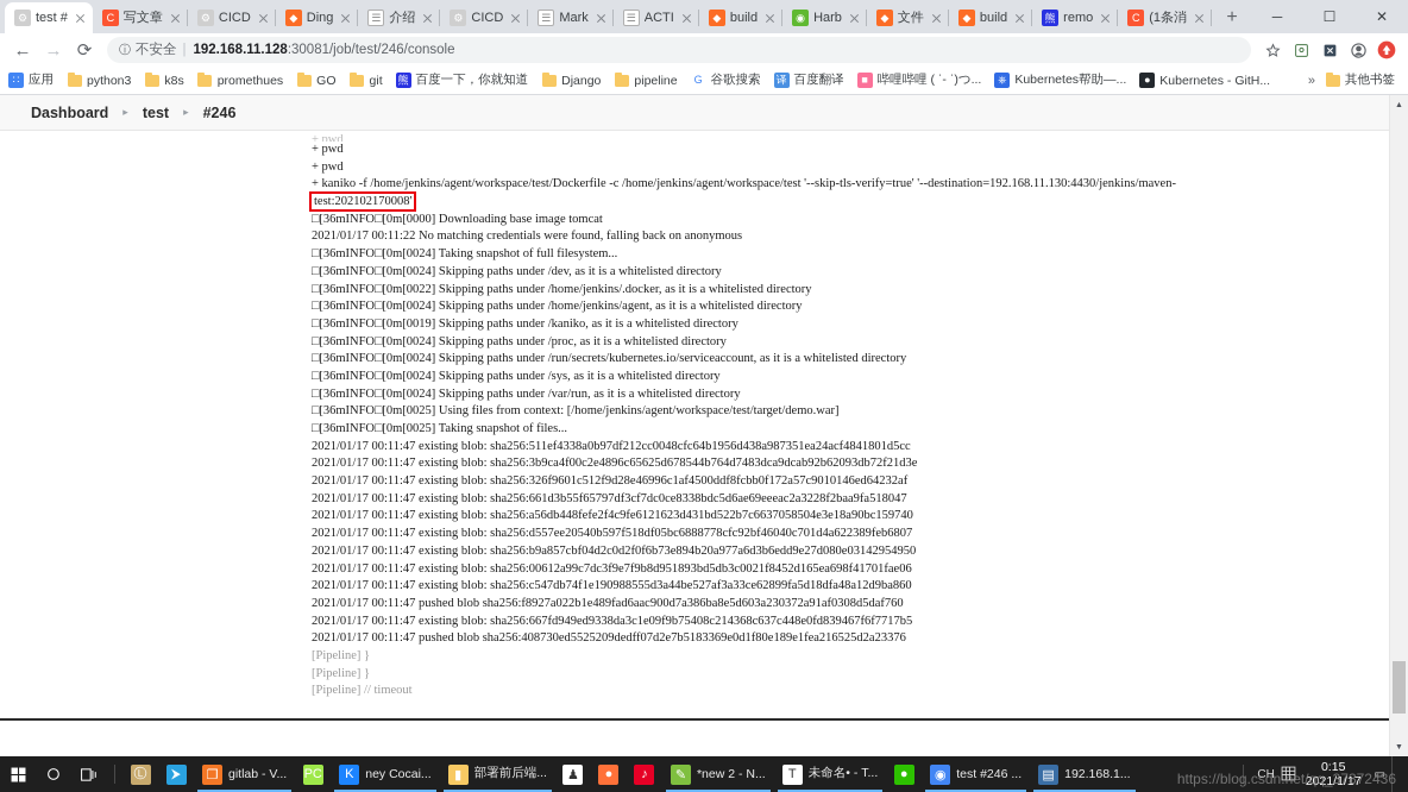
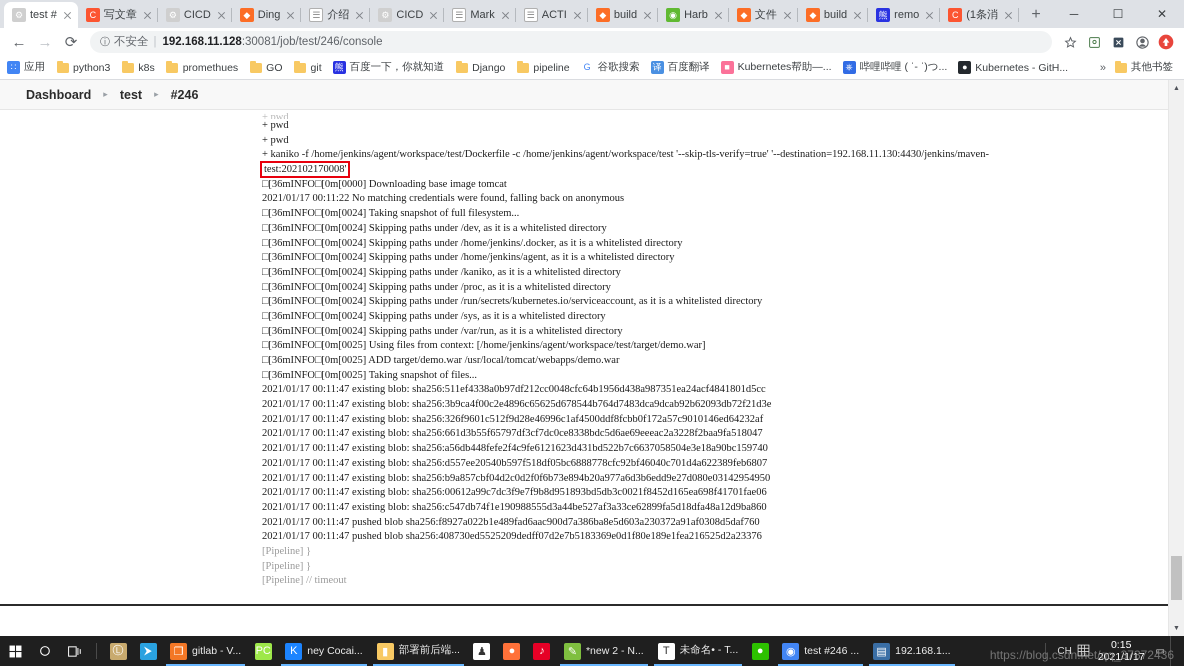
  ⚙
  test #
  C
  写文章
  ⚙
  CICD
  ◆
  Ding
  ☰
  介绍
  ⚙
  CICD
  ☰
  Mark
  ☰
  ACTI
  ◆
  build
  ◉
  Harb
  ◆
  文件
  ◆
  build
  熊
  remo
  C
  (1条消
  +
  ─
  ☐
  ✕
  ←
  →
  ⟳
  ⓘ
  不安全
  |
  192.168.11.128
  :30081/job/test/246/console
  ∷
  应用
  python3
  k8s
  promethues
  GO
  git
  熊
  百度一下，你就知道
  Django
  pipeline
  G
  谷歌搜索
  译
  百度翻译
  ■
- 哔哩哔哩 ( ˈ- ˈ)つ...
+ Kubernetes帮助—...
  ⎈
- Kubernetes帮助—...
+ 哔哩哔哩 ( ˈ- ˈ)つ...
  ●
  Kubernetes - GitH...
  »
  其他书签
  Dashboard
  ▸
  test
  ▸
  #246
  + pwd
  + pwd
  + pwd
  + kaniko -f /home/jenkins/agent/workspace/test/Dockerfile -c /home/jenkins/agent/workspace/test '--skip-tls-verify=true' '--destination=192.168.11.130:4430/jenkins/maven-
  test:202102170008'
  □[36mINFO□[0m[0000] Downloading base image tomcat
  2021/01/17 00:11:22 No matching credentials were found, falling back on anonymous
  □[36mINFO□[0m[0024] Taking snapshot of full filesystem...
  □[36mINFO□[0m[0024] Skipping paths under /dev, as it is a whitelisted directory
- □[36mINFO□[0m[0022] Skipping paths under /home/jenkins/.docker, as it is a whitelisted directory
+ □[36mINFO□[0m[0024] Skipping paths under /home/jenkins/.docker, as it is a whitelisted directory
  □[36mINFO□[0m[0024] Skipping paths under /home/jenkins/agent, as it is a whitelisted directory
- □[36mINFO□[0m[0019] Skipping paths under /kaniko, as it is a whitelisted directory
+ □[36mINFO□[0m[0024] Skipping paths under /kaniko, as it is a whitelisted directory
  □[36mINFO□[0m[0024] Skipping paths under /proc, as it is a whitelisted directory
  □[36mINFO□[0m[0024] Skipping paths under /run/secrets/kubernetes.io/serviceaccount, as it is a whitelisted directory
  □[36mINFO□[0m[0024] Skipping paths under /sys, as it is a whitelisted directory
  □[36mINFO□[0m[0024] Skipping paths under /var/run, as it is a whitelisted directory
  □[36mINFO□[0m[0025] Using files from context: [/home/jenkins/agent/workspace/test/target/demo.war]
+ □[36mINFO□[0m[0025] ADD target/demo.war /usr/local/tomcat/webapps/demo.war
  □[36mINFO□[0m[0025] Taking snapshot of files...
  2021/01/17 00:11:47 existing blob: sha256:511ef4338a0b97df212cc0048cfc64b1956d438a987351ea24acf4841801d5cc
  2021/01/17 00:11:47 existing blob: sha256:3b9ca4f00c2e4896c65625d678544b764d7483dca9dcab92b62093db72f21d3e
  2021/01/17 00:11:47 existing blob: sha256:326f9601c512f9d28e46996c1af4500ddf8fcbb0f172a57c9010146ed64232af
  2021/01/17 00:11:47 existing blob: sha256:661d3b55f65797df3cf7dc0ce8338bdc5d6ae69eeeac2a3228f2baa9fa518047
  2021/01/17 00:11:47 existing blob: sha256:a56db448fefe2f4c9fe6121623d431bd522b7c6637058504e3e18a90bc159740
  2021/01/17 00:11:47 existing blob: sha256:d557ee20540b597f518df05bc6888778cfc92bf46040c701d4a622389feb6807
  2021/01/17 00:11:47 existing blob: sha256:b9a857cbf04d2c0d2f0f6b73e894b20a977a6d3b6edd9e27d080e03142954950
  2021/01/17 00:11:47 existing blob: sha256:00612a99c7dc3f9e7f9b8d951893bd5db3c0021f8452d165ea698f41701fae06
  2021/01/17 00:11:47 existing blob: sha256:c547db74f1e190988555d3a44be527af3a33ce62899fa5d18dfa48a12d9ba860
  2021/01/17 00:11:47 pushed blob sha256:f8927a022b1e489fad6aac900d7a386ba8e5d603a230372a91af0308d5daf760
- 2021/01/17 00:11:47 existing blob: sha256:667fd949ed9338da3c1e09f9b75408c214368c637c448e0fd839467f6f7717b5
  2021/01/17 00:11:47 pushed blob sha256:408730ed5525209dedff07d2e7b5183369e0d1f80e189e1fea216525d2a23376
  [Pipeline] }
  [Pipeline] }
  [Pipeline] // timeout
  Ⓛ
  ⮞
  ❐
  gitlab - V...
  PC
  K
  ney Cocai...
  ▮
  部署前后端...
  ♟
  ●
  ♪
  ✎
  *new 2 - N...
  T
  未命名• - T...
  ●
  ◉
  test #246 ...
  ▤
  192.168.1...
  CH
  0:15
  2021/1/17
  ▭
  https://blog.csdn.net/qq_37372436
